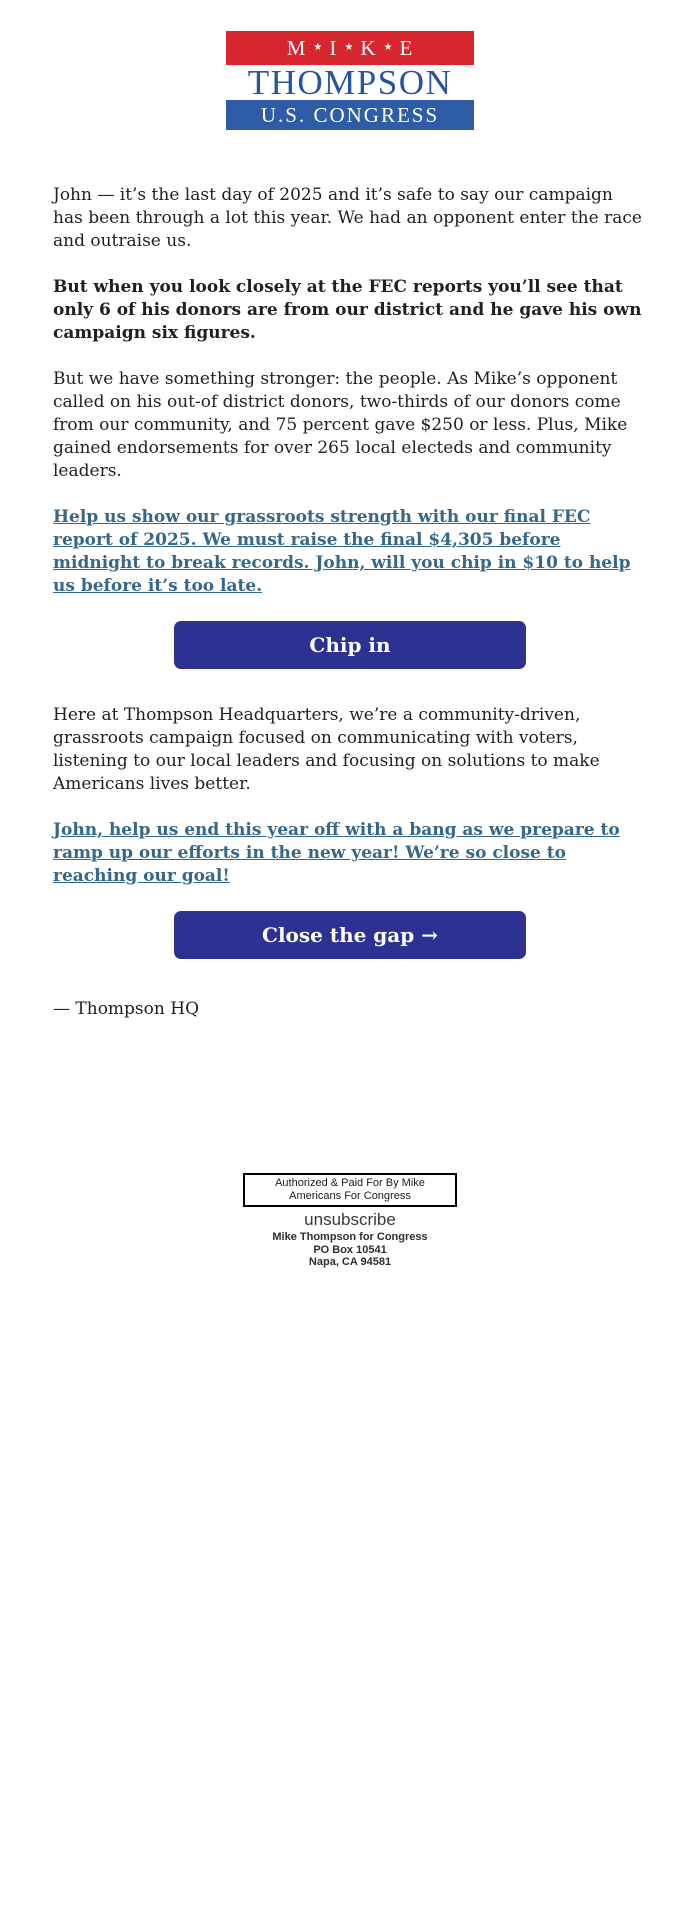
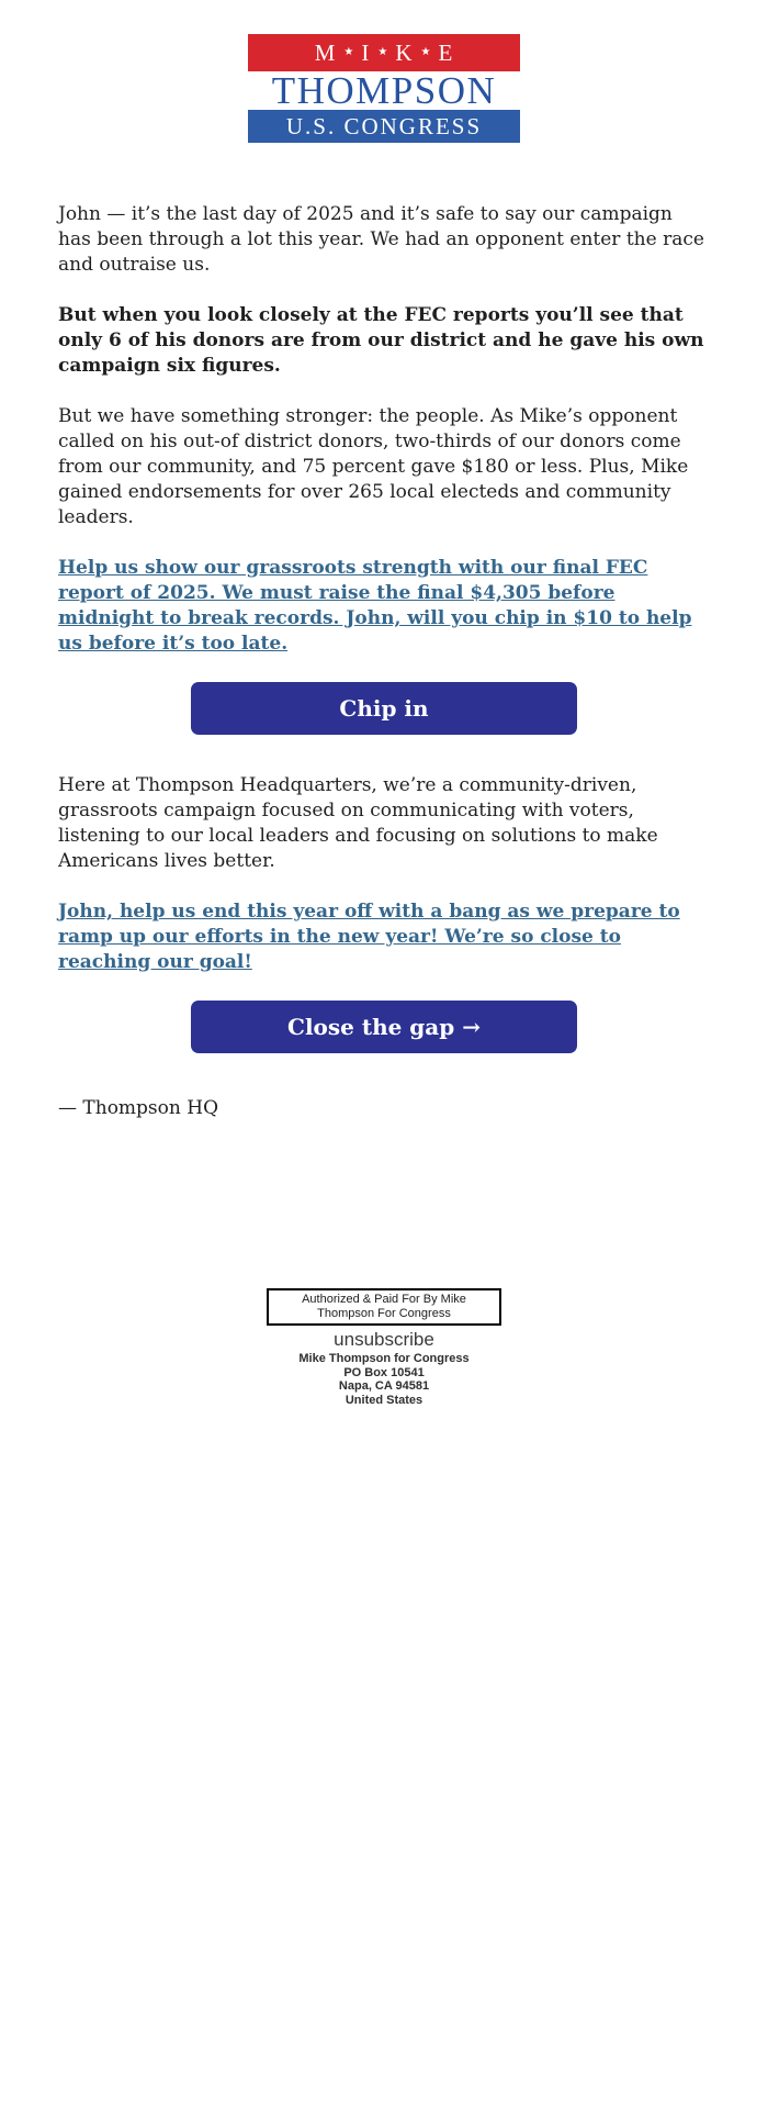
  M
  ★
  I
  ★
  K
  ★
  E
  THOMPSON
  U.S. CONGRESS
  John — it’s the last day of 2025 and it’s safe to say our campaign has been through a lot this year. We had an opponent enter the race and outraise us.
  But when you look closely at the FEC reports you’ll see that only 6 of his donors are from our district and he gave his own campaign six figures.
- But we have something stronger: the people. As Mike’s opponent called on his out-of district donors, two-thirds of our donors come from our community, and 75 percent gave $250 or less. Plus, Mike gained endorsements for over 265 local electeds and community leaders.
+ But we have something stronger: the people. As Mike’s opponent called on his out-of district donors, two-thirds of our donors come from our community, and 75 percent gave $180 or less. Plus, Mike gained endorsements for over 265 local electeds and community leaders.
  Help us show our grassroots strength with our final FEC report of 2025. We must raise the final $4,305 before midnight to break records. John, will you chip in $10 to help us before it’s too late.
  Chip in
  Here at Thompson Headquarters, we’re a community-driven, grassroots campaign focused on communicating with voters, listening to our local leaders and focusing on solutions to make Americans lives better.
  John, help us end this year off with a bang as we prepare to ramp up our efforts in the new year! We’re so close to reaching our goal!
  Close the gap →
  — Thompson HQ
- Authorized & Paid For By Mike Americans For Congress
+ Authorized & Paid For By Mike Thompson For Congress
  unsubscribe
  Mike Thompson for Congress
  PO Box 10541
  Napa, CA 94581
+ United States
